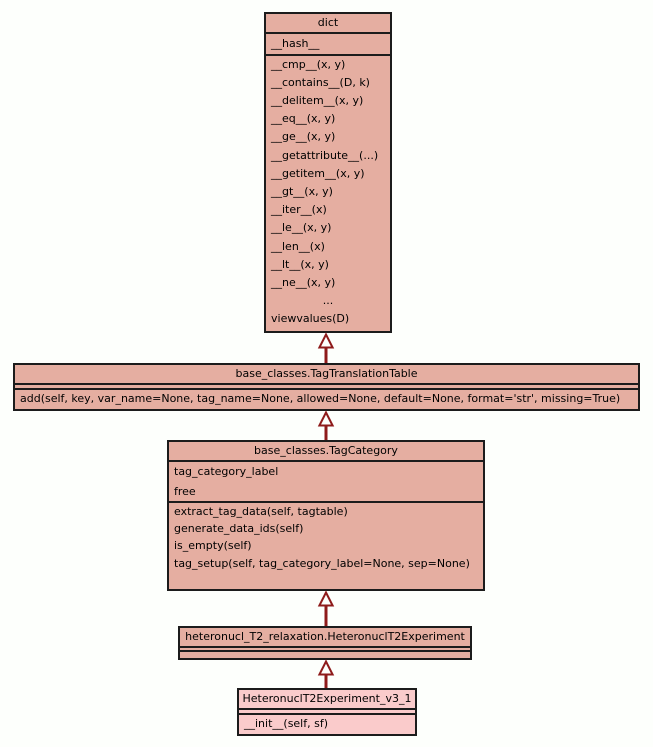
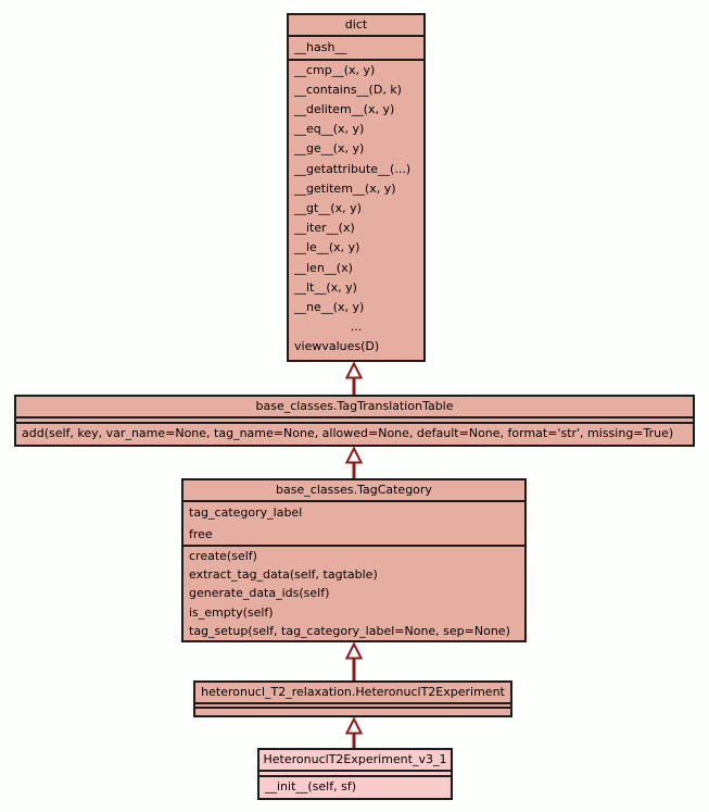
  dict
  __hash__
  __cmp__(x, y)
  __contains__(D, k)
  __delitem__(x, y)
  __eq__(x, y)
  __ge__(x, y)
  __getattribute__(...)
  __getitem__(x, y)
  __gt__(x, y)
  __iter__(x)
  __le__(x, y)
  __len__(x)
  __lt__(x, y)
  __ne__(x, y)
  ...
  viewvalues(D)
  base_classes.TagTranslationTable
  add(self, key, var_name=None, tag_name=None, allowed=None, default=None, format='str', missing=True)
  base_classes.TagCategory
  tag_category_label
  free
+ create(self)
  extract_tag_data(self, tagtable)
  generate_data_ids(self)
  is_empty(self)
  tag_setup(self, tag_category_label=None, sep=None)
  heteronucl_T2_relaxation.HeteronuclT2Experiment
  HeteronuclT2Experiment_v3_1
  __init__(self, sf)
